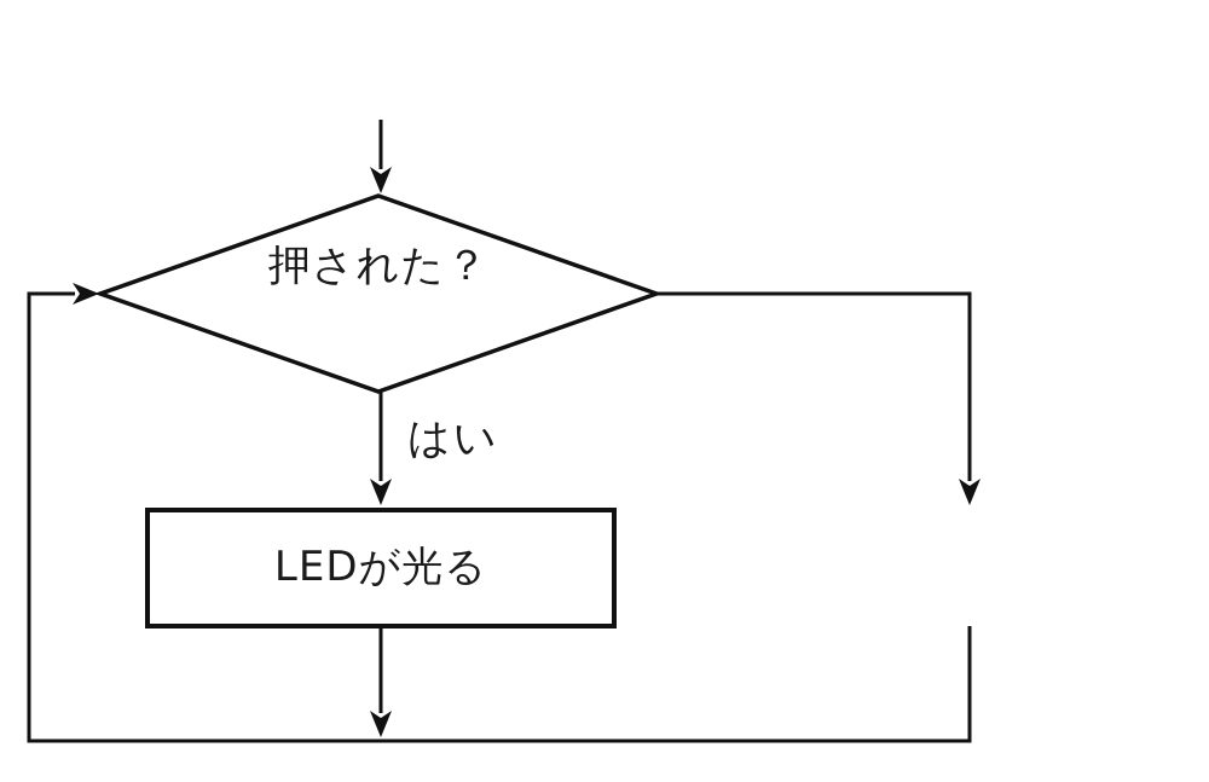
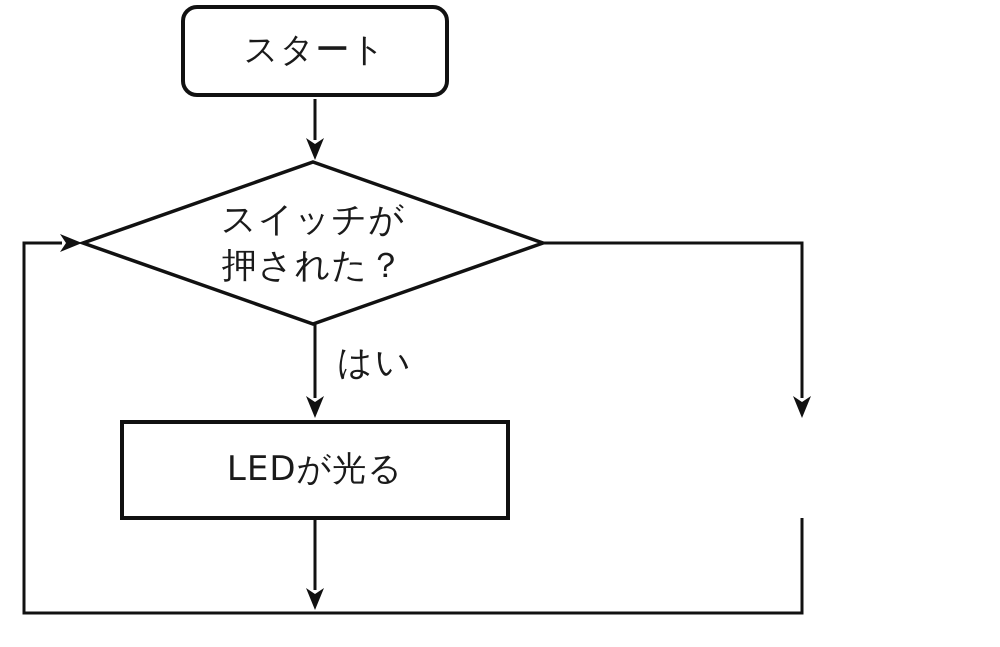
+ スタート
+ スイッチが
  押された？
  はい
  LEDが光る
